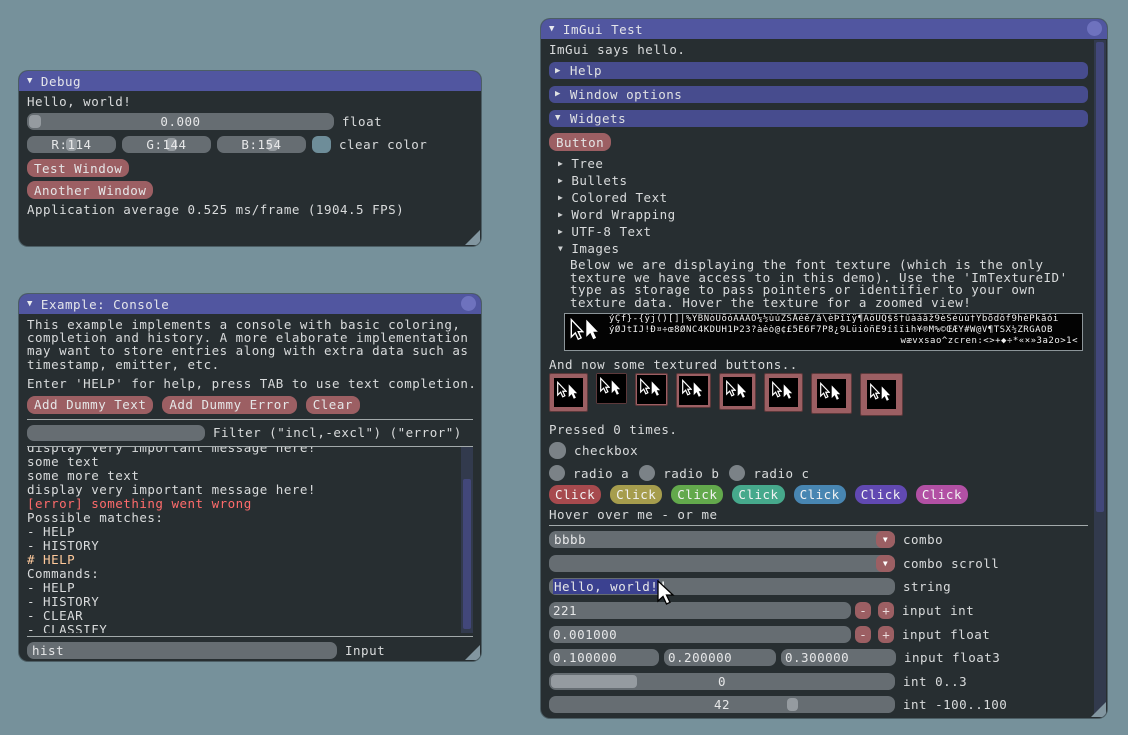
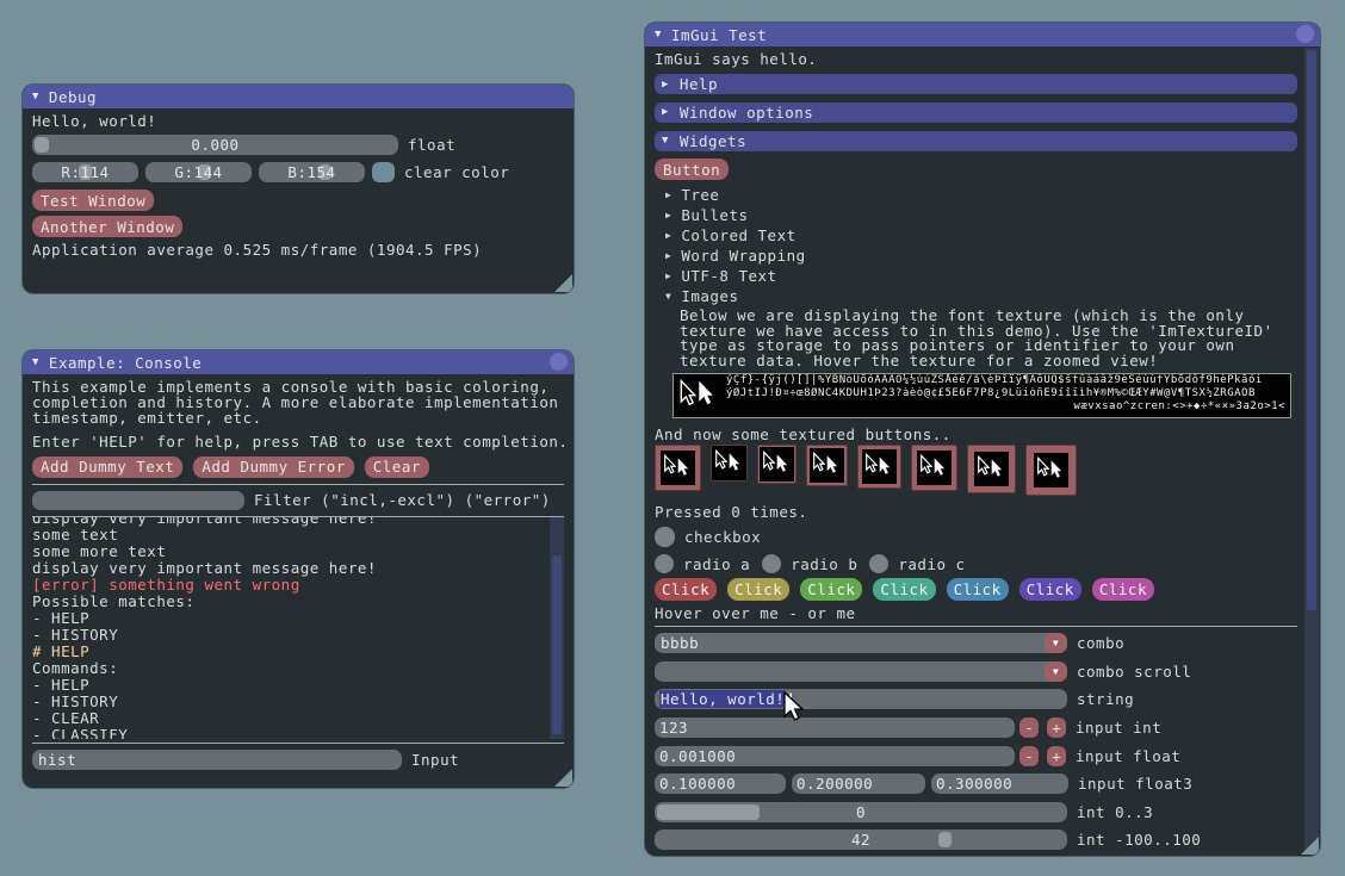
  ▼
  Debug
  Hello, world!
  0.000
  float
  R:114
  G:144
  B:154
  clear color
  Test Window
  Another Window
  Application average 0.525 ms/frame (1904.5 FPS)
  ▼
  Example: Console
  This example implements a console with basic coloring,
  completion and history. A more elaborate implementation
- may want to store entries along with extra data such as
  timestamp, emitter, etc.
  Enter 'HELP' for help, press TAB to use text completion.
  Add Dummy Text
  Add Dummy Error
  Clear
  Filter ("incl,-excl") ("error")
  display very important message here!
  some text
  some more text
  display very important message here!
  [error] something went wrong
  Possible matches:
  - HELP
  - HISTORY
  # HELP
  Commands:
  - HELP
  - HISTORY
  - CLEAR
  - CLASSIFY
  hist
  Input
  ▼
  ImGui Test
  ImGui says hello.
  ▶
  Help
  ▶
  Window options
  ▼
  Widgets
  Button
  ▶
  Tree
  ▶
  Bullets
  ▶
  Colored Text
  ▶
  Word Wrapping
  ▶
  UTF-8 Text
  ▼
  Images
  Below we are displaying the font texture (which is the only
  texture we have access to in this demo). Use the 'ImTextureID'
  type as storage to pass pointers or identifier to your own
  texture data. Hover the texture for a zoomed view!
  ýÇf}-{ÿj()[]|%ÝBÑòÙõóÃÂÀÒ¼½ùúŽŠÅéê/å\èÞîïÿ¶ÄöÜQ$š†ûàáâž9èŠéùù†Ybõdôf9hèPkãói
  ýØJtIJ!Ð¤÷œ8ØNC4KDUH1Þ23?àèò@¢£5E6F7P8¿9LüiòñE9íîïìh¥®M%©ŒÆY#W@V¶TSX½ZRGAOB
  wævxsao^zcren:<>+◆÷*«×»3a2o>1<
  And now some textured buttons..
  Pressed 0 times.
  checkbox
  radio a
  radio b
  radio c
  Click
  Click
  Click
  Click
  Click
  Click
  Click
  Hover over me - or me
  bbbb
  ▼
  combo
  ▼
  combo scroll
  Hello, world!
  string
- 221
+ 123
  -
  +
  input int
  0.001000
  -
  +
  input float
  0.100000
  0.200000
  0.300000
  input float3
  0
  int 0..3
  42
  int -100..100
